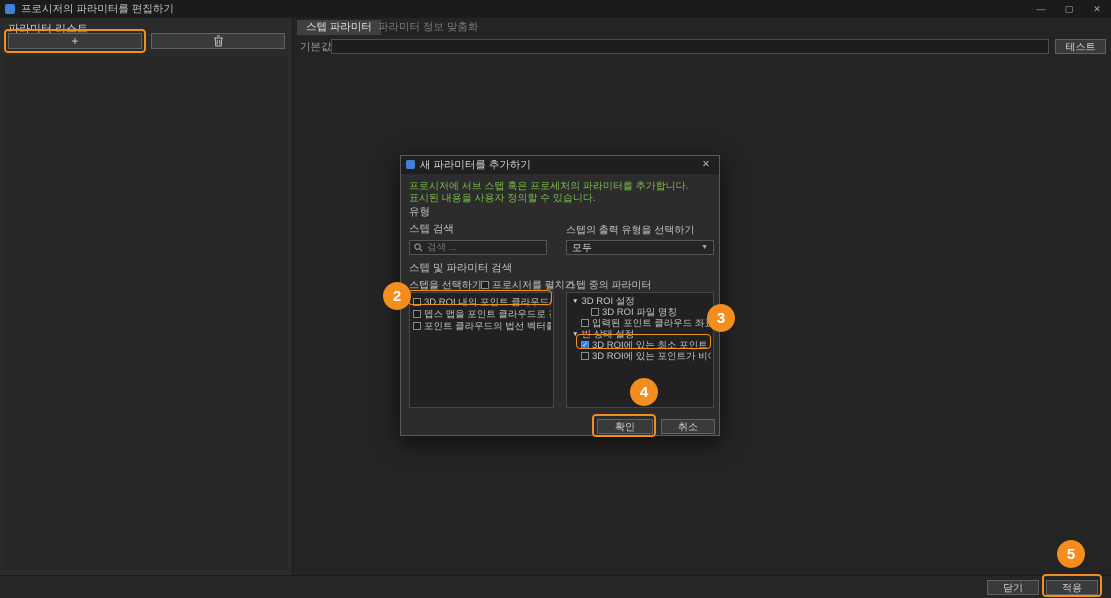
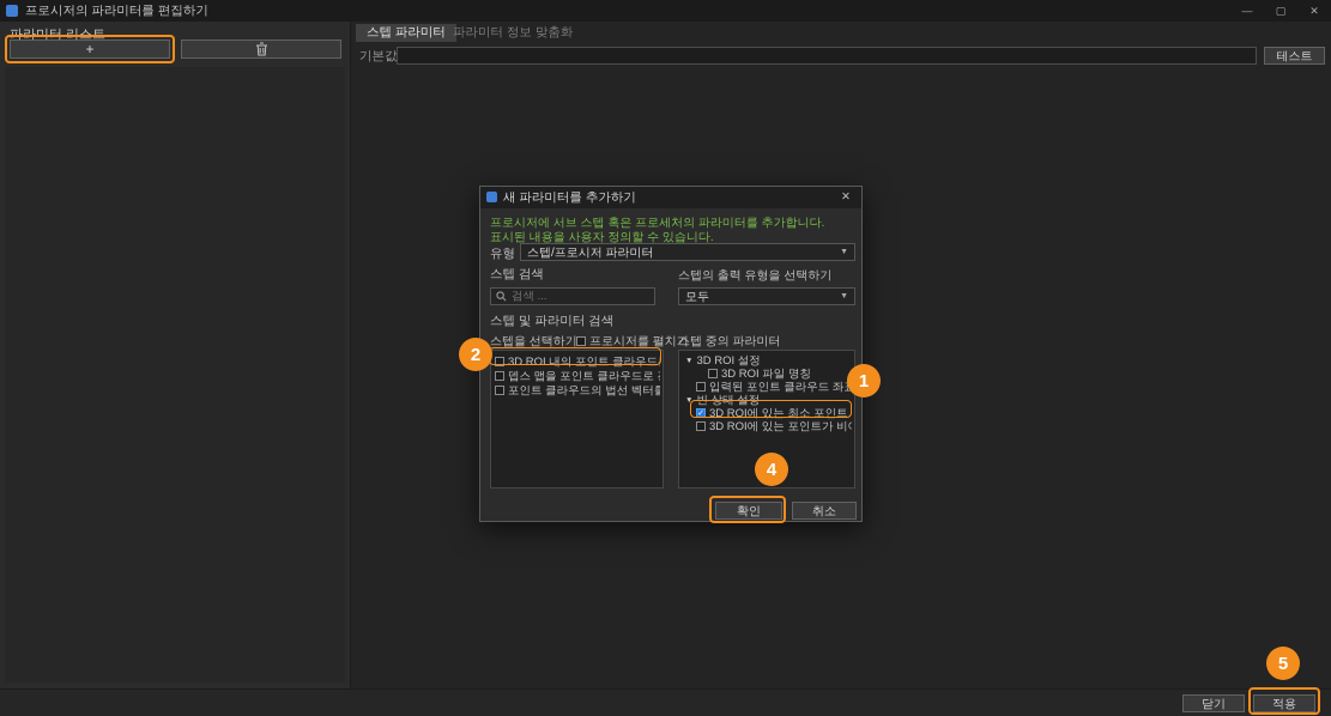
  프로시저의 파라미터를 편집하기
  —
  ▢
  ✕
  파라미터 리스트
  +
  스텝 파라미터
  파라미터 정보 맞춤화
  기본값
  테스트
  닫기
  적용
  새 파라미터를 추가하기
  ✕
  프로시저에 서브 스텝 혹은 프로세처의 파라미터를 추가합니다.
  표시된 내용을 사용자 정의할 수 있습니다.
  유형
+ 스텝/프로시저 파라미터
  스텝 검색
  스텝의 출력 유형을 선택하기
  검색 ...
  모두
  스텝 및 파라미터 검색
  스텝을 선택하기
  프로시저를 펼치기
  스텝 중의 파라미터
  3D ROI 내의 포인트 클라우드
  3D ROI 설정
  3D ROI 파일 명칭
  빈 상태 설정
  3D ROI에 있는 최소 포인트
  확인
  취소
  2
- 3
+ 1
  4
  5
